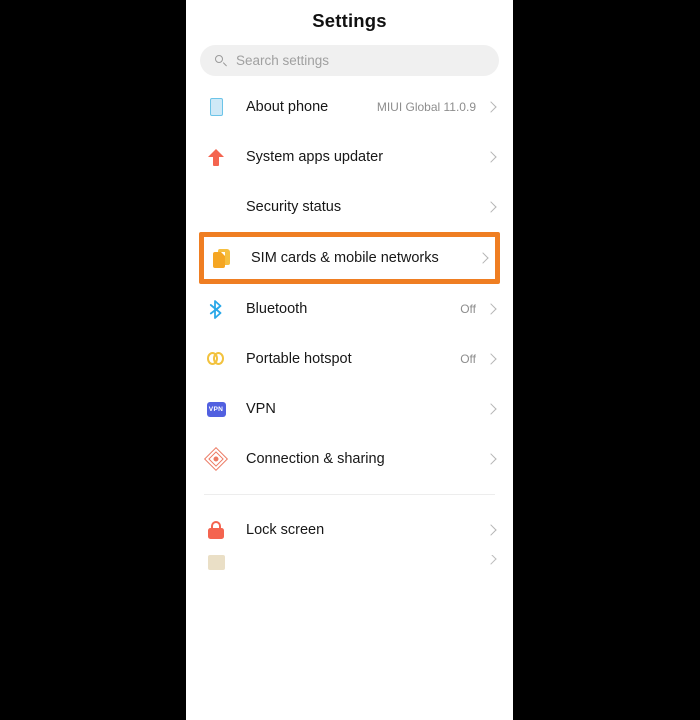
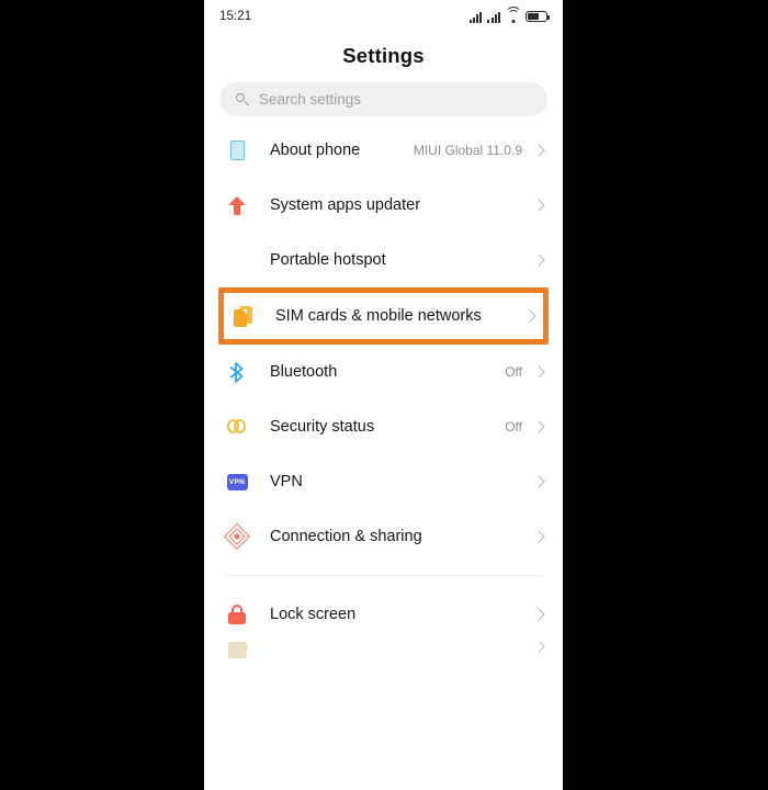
+ 15:21
  Settings
  Search settings
  About phone
  MIUI Global 11.0.9
  System apps updater
- Security status
+ Portable hotspot
  SIM cards & mobile networks
  Bluetooth
  Off
- Portable hotspot
+ Security status
  Off
  VPN
  Connection & sharing
  Lock screen
